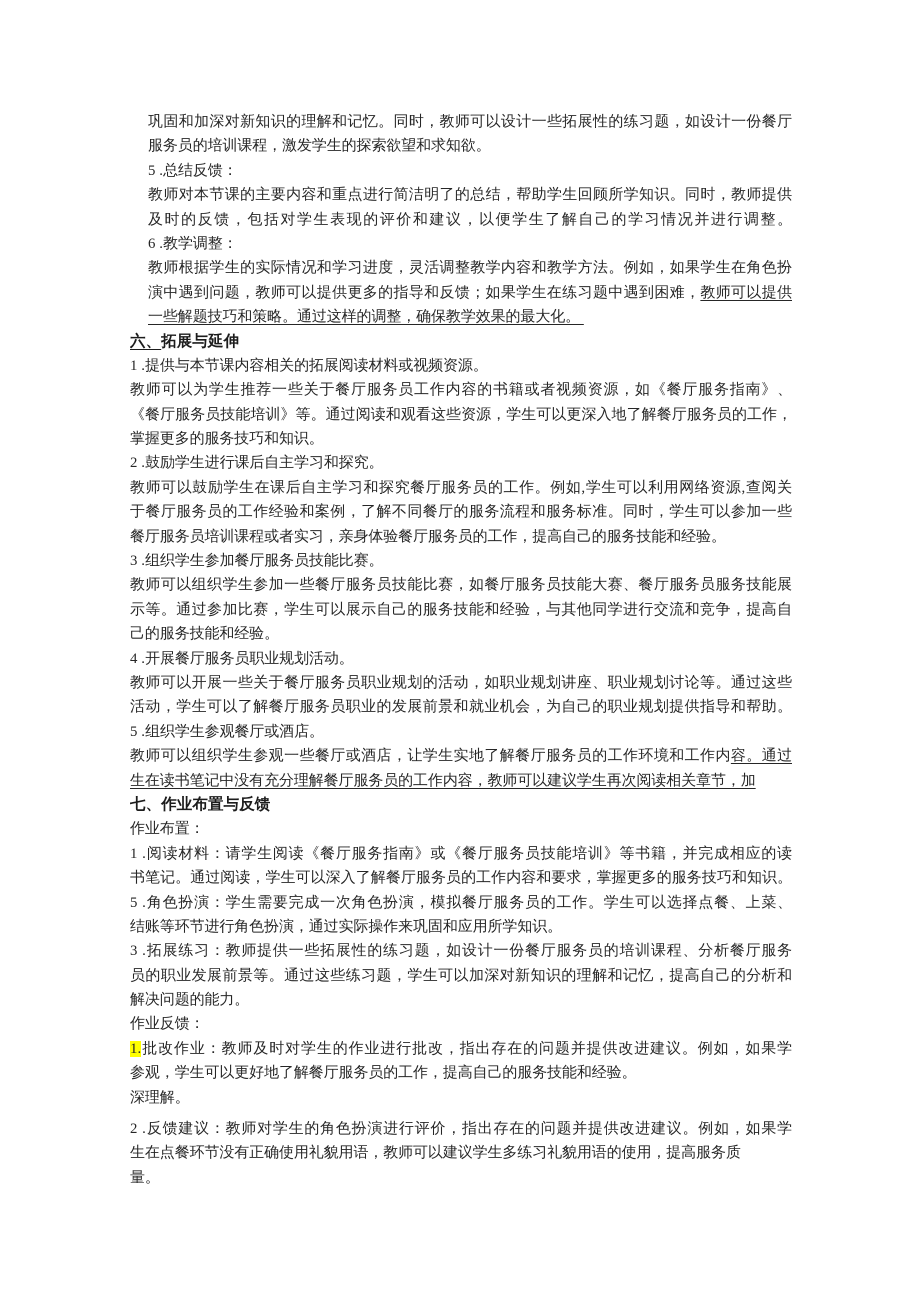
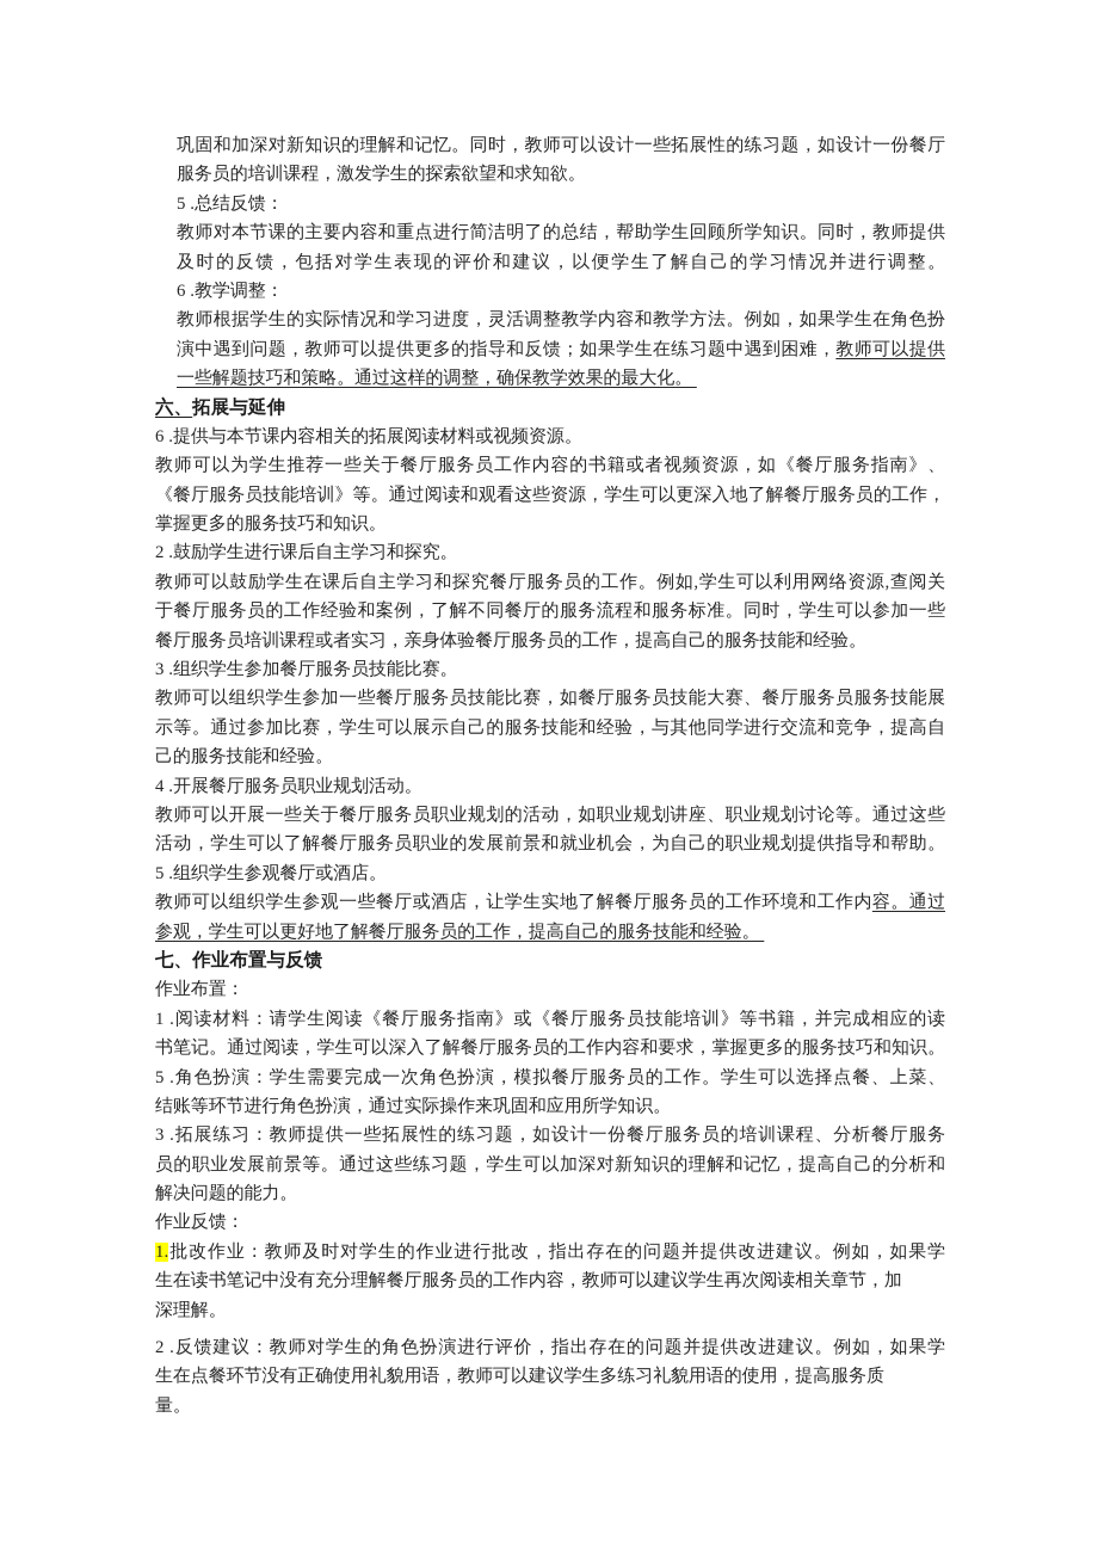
  巩固和加深对新知识的理解和记忆。同时，教师可以设计一些拓展性的练习题，如设计一份餐厅
  服务员的培训课程，激发学生的探索欲望和求知欲。
  5 .总结反馈：
  教师对本节课的主要内容和重点进行简洁明了的总结，帮助学生回顾所学知识。同时，教师提供
  及时的反馈，包括对学生表现的评价和建议，以便学生了解自己的学习情况并进行调整。
  6 .教学调整：
  教师根据学生的实际情况和学习进度，灵活调整教学内容和教学方法。例如，如果学生在角色扮
  演中遇到问题，教师可以提供更多的指导和反馈；如果学生在练习题中遇到困难，教师可以提供
  一些解题技巧和策略。通过这样的调整，确保教学效果的最大化。
  六、拓展与延伸
- 1 .提供与本节课内容相关的拓展阅读材料或视频资源。
+ 6 .提供与本节课内容相关的拓展阅读材料或视频资源。
  教师可以为学生推荐一些关于餐厅服务员工作内容的书籍或者视频资源，如《餐厅服务指南》、
  《餐厅服务员技能培训》等。通过阅读和观看这些资源，学生可以更深入地了解餐厅服务员的工作，
  掌握更多的服务技巧和知识。
  2 .鼓励学生进行课后自主学习和探究。
  教师可以鼓励学生在课后自主学习和探究餐厅服务员的工作。例如,学生可以利用网络资源,查阅关
  于餐厅服务员的工作经验和案例，了解不同餐厅的服务流程和服务标准。同时，学生可以参加一些
  餐厅服务员培训课程或者实习，亲身体验餐厅服务员的工作，提高自己的服务技能和经验。
  3 .组织学生参加餐厅服务员技能比赛。
  教师可以组织学生参加一些餐厅服务员技能比赛，如餐厅服务员技能大赛、餐厅服务员服务技能展
  示等。通过参加比赛，学生可以展示自己的服务技能和经验，与其他同学进行交流和竞争，提高自
  己的服务技能和经验。
  4 .开展餐厅服务员职业规划活动。
  教师可以开展一些关于餐厅服务员职业规划的活动，如职业规划讲座、职业规划讨论等。通过这些
  活动，学生可以了解餐厅服务员职业的发展前景和就业机会，为自己的职业规划提供指导和帮助。
  5 .组织学生参观餐厅或酒店。
  教师可以组织学生参观一些餐厅或酒店，让学生实地了解餐厅服务员的工作环境和工作内容。通过
- 生在读书笔记中没有充分理解餐厅服务员的工作内容，教师可以建议学生再次阅读相关章节，加
+ 参观，学生可以更好地了解餐厅服务员的工作，提高自己的服务技能和经验。
  七、作业布置与反馈
  作业布置：
  1 .阅读材料：请学生阅读《餐厅服务指南》或《餐厅服务员技能培训》等书籍，并完成相应的读
  书笔记。通过阅读，学生可以深入了解餐厅服务员的工作内容和要求，掌握更多的服务技巧和知识。
  5 .角色扮演：学生需要完成一次角色扮演，模拟餐厅服务员的工作。学生可以选择点餐、上菜、
  结账等环节进行角色扮演，通过实际操作来巩固和应用所学知识。
  3 .拓展练习：教师提供一些拓展性的练习题，如设计一份餐厅服务员的培训课程、分析餐厅服务
  员的职业发展前景等。通过这些练习题，学生可以加深对新知识的理解和记忆，提高自己的分析和
  解决问题的能力。
  作业反馈：
  1.批改作业：教师及时对学生的作业进行批改，指出存在的问题并提供改进建议。例如，如果学
- 参观，学生可以更好地了解餐厅服务员的工作，提高自己的服务技能和经验。
+ 生在读书笔记中没有充分理解餐厅服务员的工作内容，教师可以建议学生再次阅读相关章节，加
  深理解。
  2 .反馈建议：教师对学生的角色扮演进行评价，指出存在的问题并提供改进建议。例如，如果学
  生在点餐环节没有正确使用礼貌用语，教师可以建议学生多练习礼貌用语的使用，提高服务质
  量。
